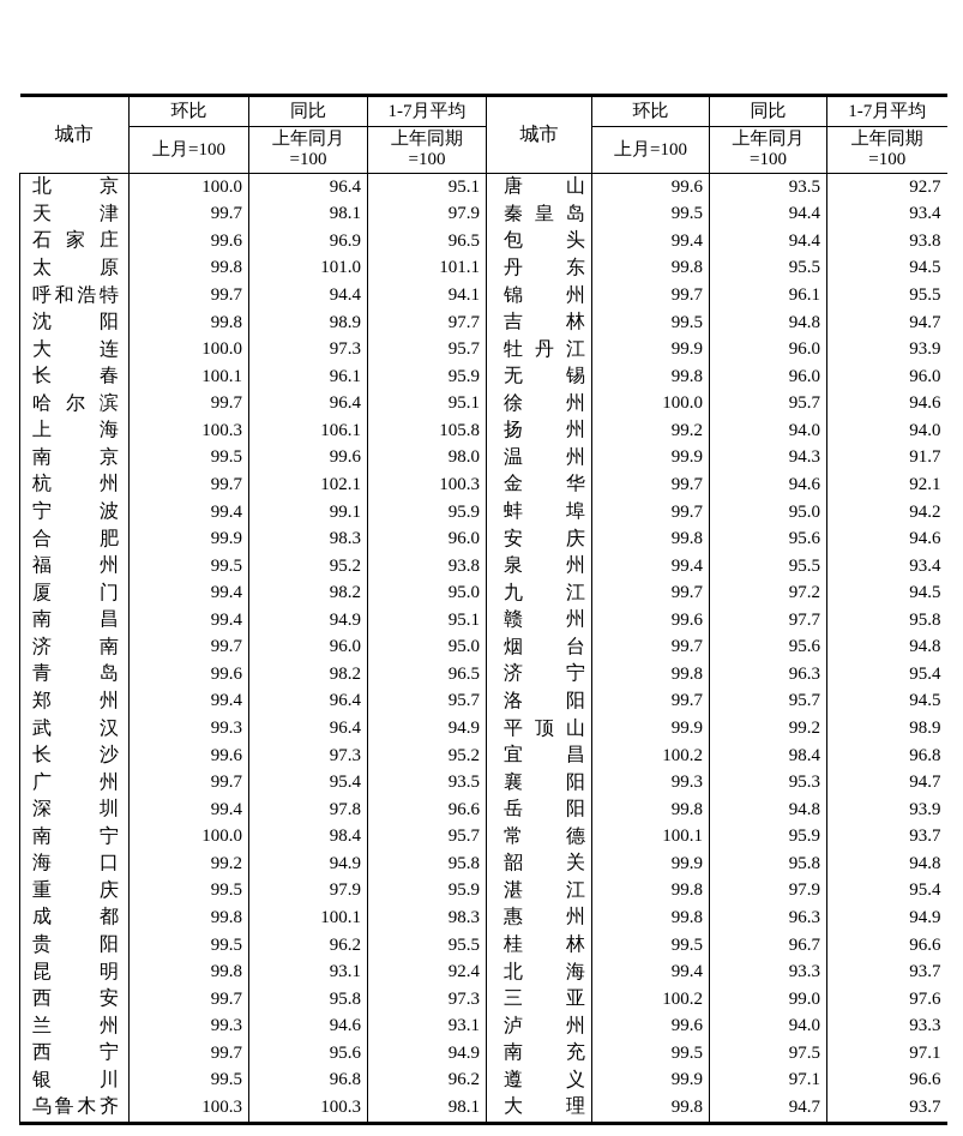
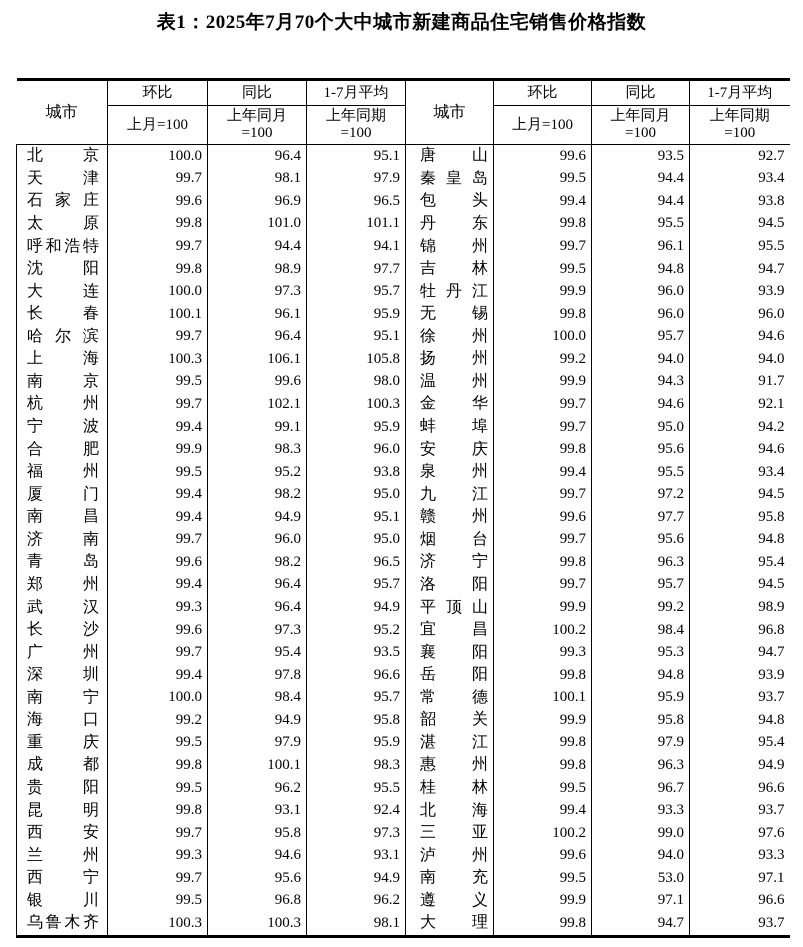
+ 表1：2025年7月70个大中城市新建商品住宅销售价格指数
  城市	环比	同比	1-7月平均	城市	环比	同比	1-7月平均
  上月=100	上年同月 =100	上年同期 =100	上月=100	上年同月 =100	上年同期 =100
  北京	100.0	96.4	95.1	唐山	99.6	93.5	92.7
  天津	99.7	98.1	97.9	秦皇岛	99.5	94.4	93.4
  石家庄	99.6	96.9	96.5	包头	99.4	94.4	93.8
  太原	99.8	101.0	101.1	丹东	99.8	95.5	94.5
  呼和浩特	99.7	94.4	94.1	锦州	99.7	96.1	95.5
  沈阳	99.8	98.9	97.7	吉林	99.5	94.8	94.7
  大连	100.0	97.3	95.7	牡丹江	99.9	96.0	93.9
  长春	100.1	96.1	95.9	无锡	99.8	96.0	96.0
  哈尔滨	99.7	96.4	95.1	徐州	100.0	95.7	94.6
  上海	100.3	106.1	105.8	扬州	99.2	94.0	94.0
  南京	99.5	99.6	98.0	温州	99.9	94.3	91.7
  杭州	99.7	102.1	100.3	金华	99.7	94.6	92.1
  宁波	99.4	99.1	95.9	蚌埠	99.7	95.0	94.2
  合肥	99.9	98.3	96.0	安庆	99.8	95.6	94.6
  福州	99.5	95.2	93.8	泉州	99.4	95.5	93.4
  厦门	99.4	98.2	95.0	九江	99.7	97.2	94.5
  南昌	99.4	94.9	95.1	赣州	99.6	97.7	95.8
  济南	99.7	96.0	95.0	烟台	99.7	95.6	94.8
  青岛	99.6	98.2	96.5	济宁	99.8	96.3	95.4
  郑州	99.4	96.4	95.7	洛阳	99.7	95.7	94.5
  武汉	99.3	96.4	94.9	平顶山	99.9	99.2	98.9
  长沙	99.6	97.3	95.2	宜昌	100.2	98.4	96.8
  广州	99.7	95.4	93.5	襄阳	99.3	95.3	94.7
  深圳	99.4	97.8	96.6	岳阳	99.8	94.8	93.9
  南宁	100.0	98.4	95.7	常德	100.1	95.9	93.7
  海口	99.2	94.9	95.8	韶关	99.9	95.8	94.8
  重庆	99.5	97.9	95.9	湛江	99.8	97.9	95.4
  成都	99.8	100.1	98.3	惠州	99.8	96.3	94.9
  贵阳	99.5	96.2	95.5	桂林	99.5	96.7	96.6
  昆明	99.8	93.1	92.4	北海	99.4	93.3	93.7
  西安	99.7	95.8	97.3	三亚	100.2	99.0	97.6
  兰州	99.3	94.6	93.1	泸州	99.6	94.0	93.3
- 西宁	99.7	95.6	94.9	南充	99.5	97.5	97.1
+ 西宁	99.7	95.6	94.9	南充	99.5	53.0	97.1
  银川	99.5	96.8	96.2	遵义	99.9	97.1	96.6
  乌鲁木齐	100.3	100.3	98.1	大理	99.8	94.7	93.7
